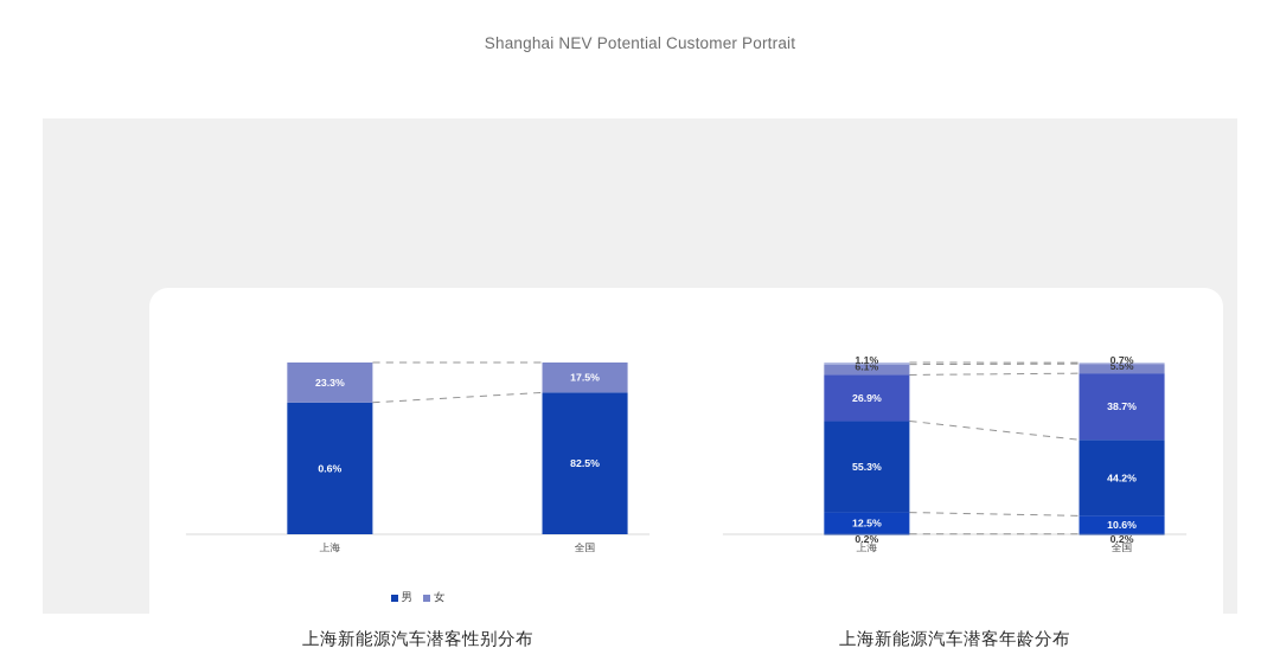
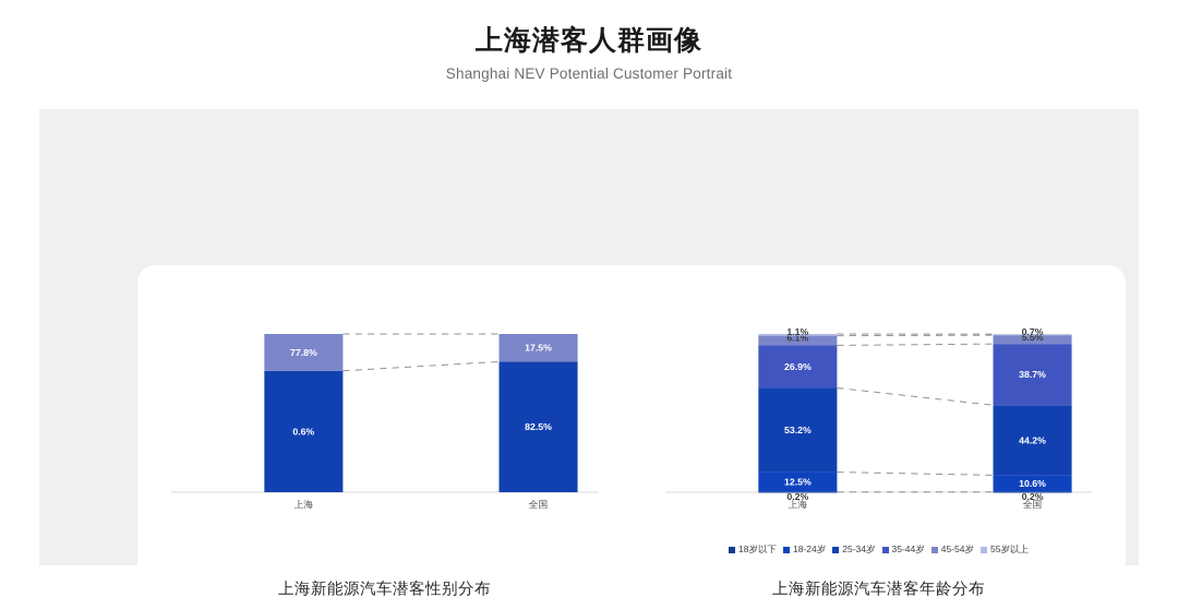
+ 上海潜客人群画像
  Shanghai NEV Potential Customer Portrait
  0.6%
- 23.3%
+ 77.8%
  上海
  82.5%
  17.5%
  全国
- 男
- 女
  上海新能源汽车潜客性别分布
  0.2%
  12.5%
- 55.3%
+ 53.2%
  26.9%
  6.1%
  1.1%
  上海
  0.2%
  10.6%
  44.2%
  38.7%
  5.5%
  0.7%
  全国
+ 18岁以下
+ 18-24岁
+ 25-34岁
+ 35-44岁
+ 45-54岁
+ 55岁以上
  上海新能源汽车潜客年龄分布
